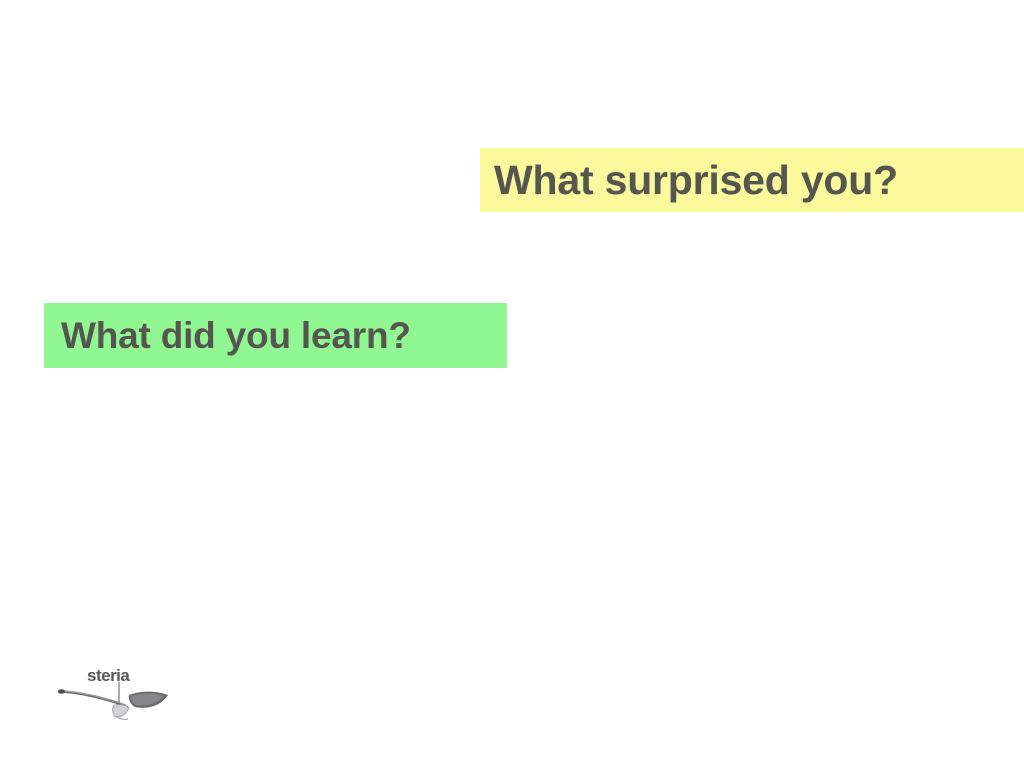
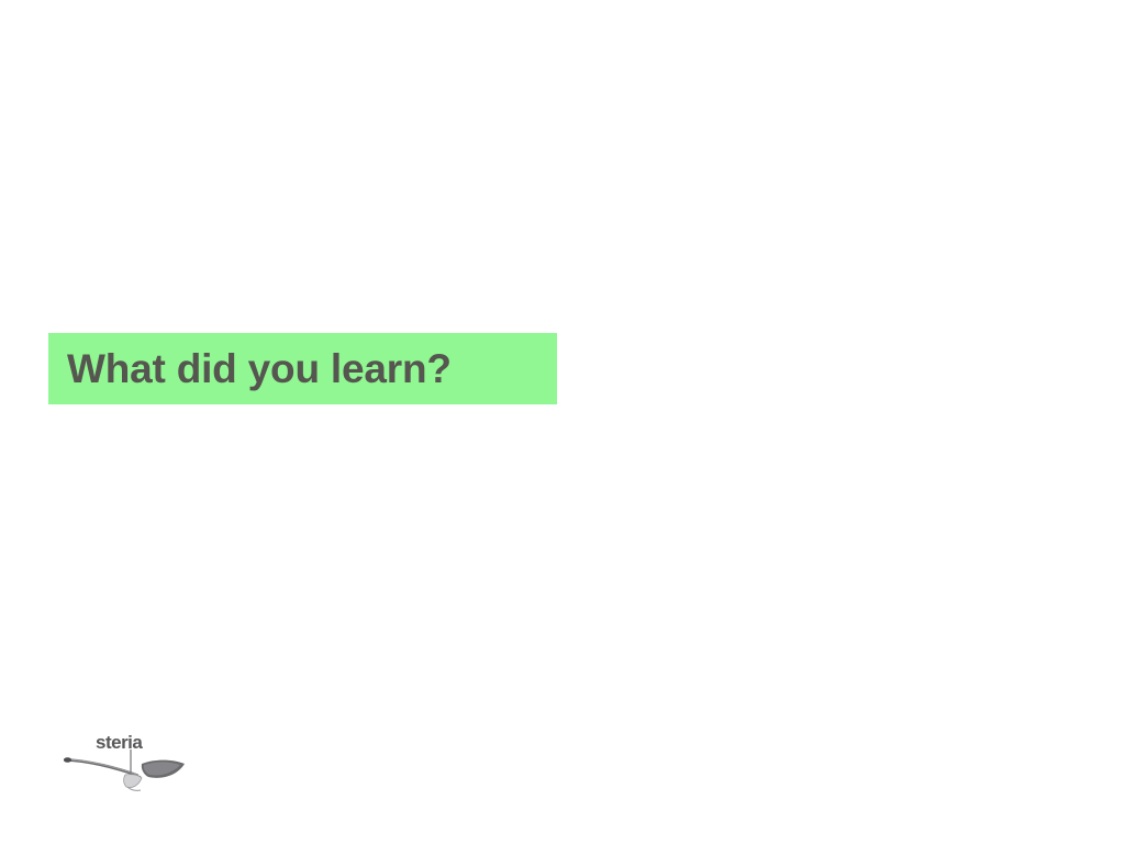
- What surprised you?
  What did you learn?
  steria
